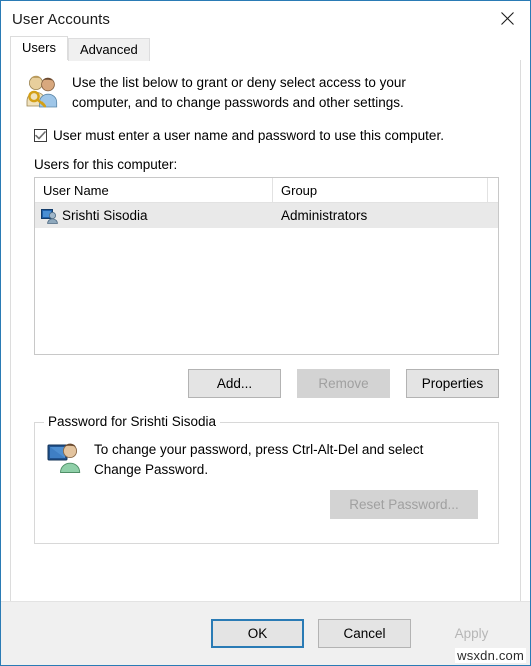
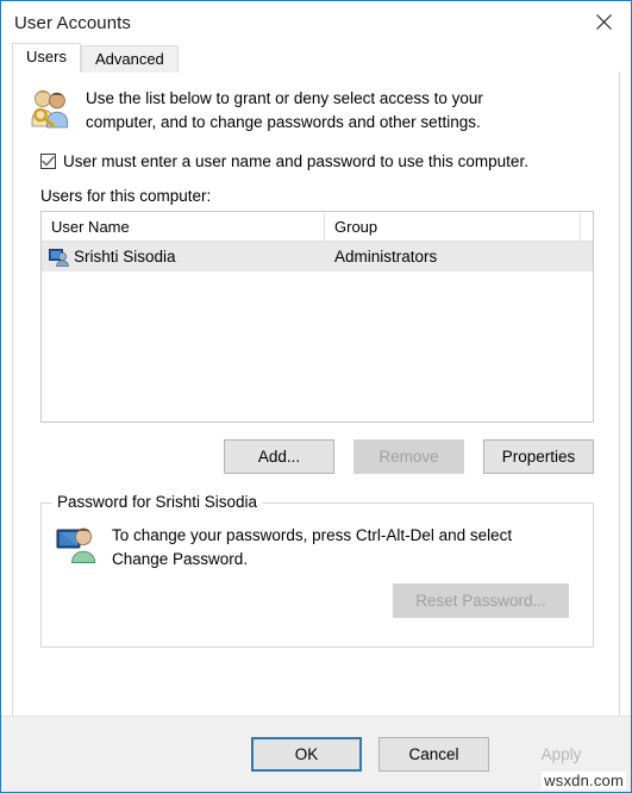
  User Accounts
  Users
  Advanced
  Use the list below to grant or deny select access to your
  computer, and to change passwords and other settings.
  User must enter a user name and password to use this computer.
  Users for this computer:
  User Name
  Group
  Srishti Sisodia
  Administrators
  Add...
  Remove
  Properties
  Password for Srishti Sisodia
- To change your password, press Ctrl-Alt-Del and select
+ To change your passwords, press Ctrl-Alt-Del and select
  Change Password.
  Reset Password...
  OK
  Cancel
  Apply
  wsxdn.com
